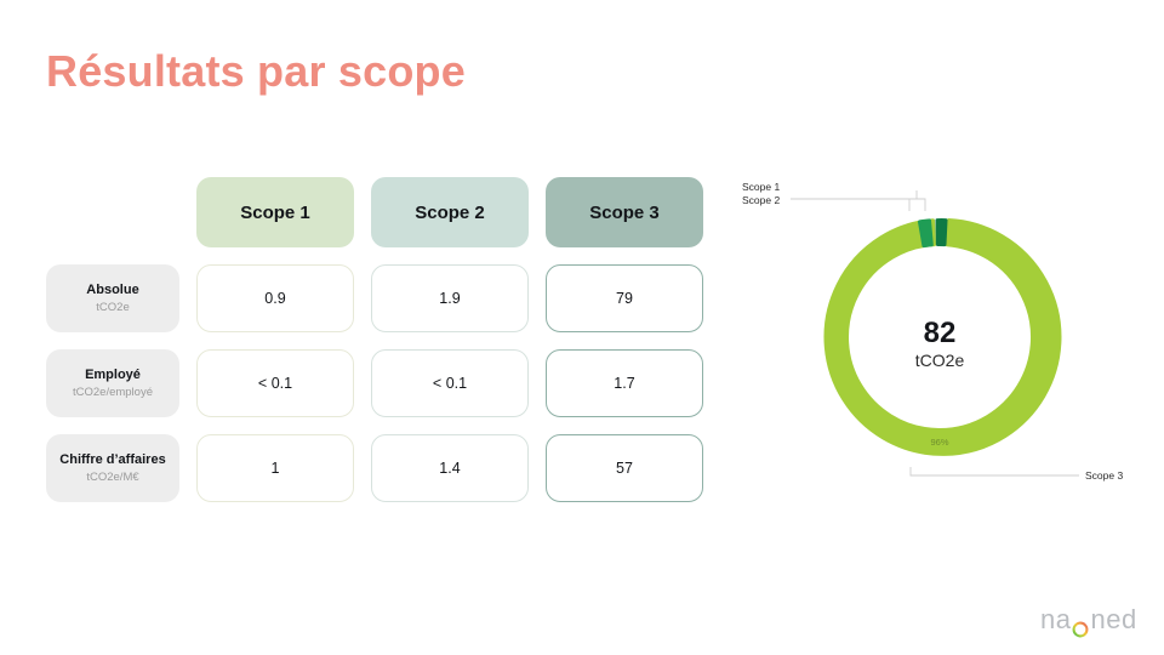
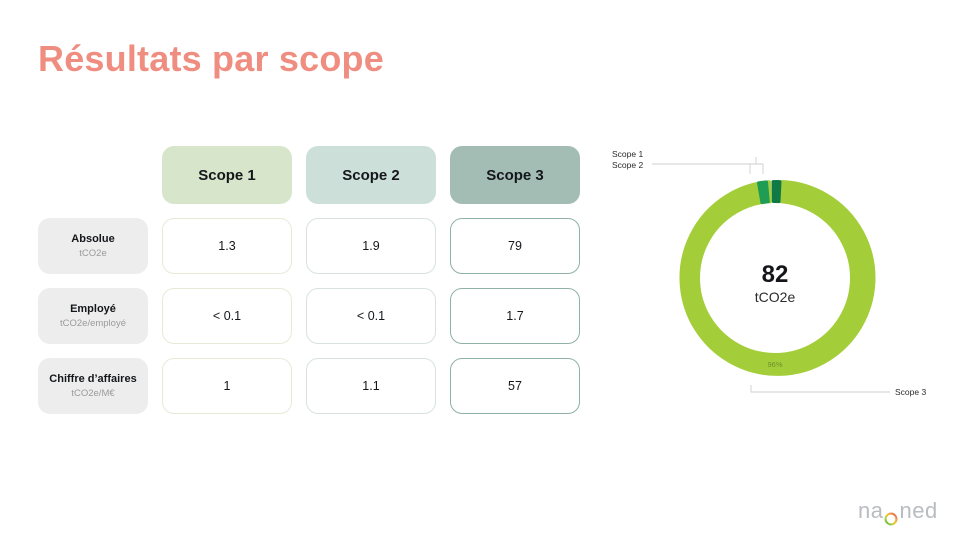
  Résultats par scope
  Scope 1
  Scope 2
  Scope 3
  Absolue
  tCO2e
- 0.9
+ 1.3
  1.9
  79
  Employé
  tCO2e/employé
  < 0.1
  < 0.1
  1.7
  Chiffre d’affaires
  tCO2e/M€
  1
- 1.4
+ 1.1
  57
  Scope 1
  Scope 2
  Scope 3
  96%
  82
  tCO2e
  na
  ned
